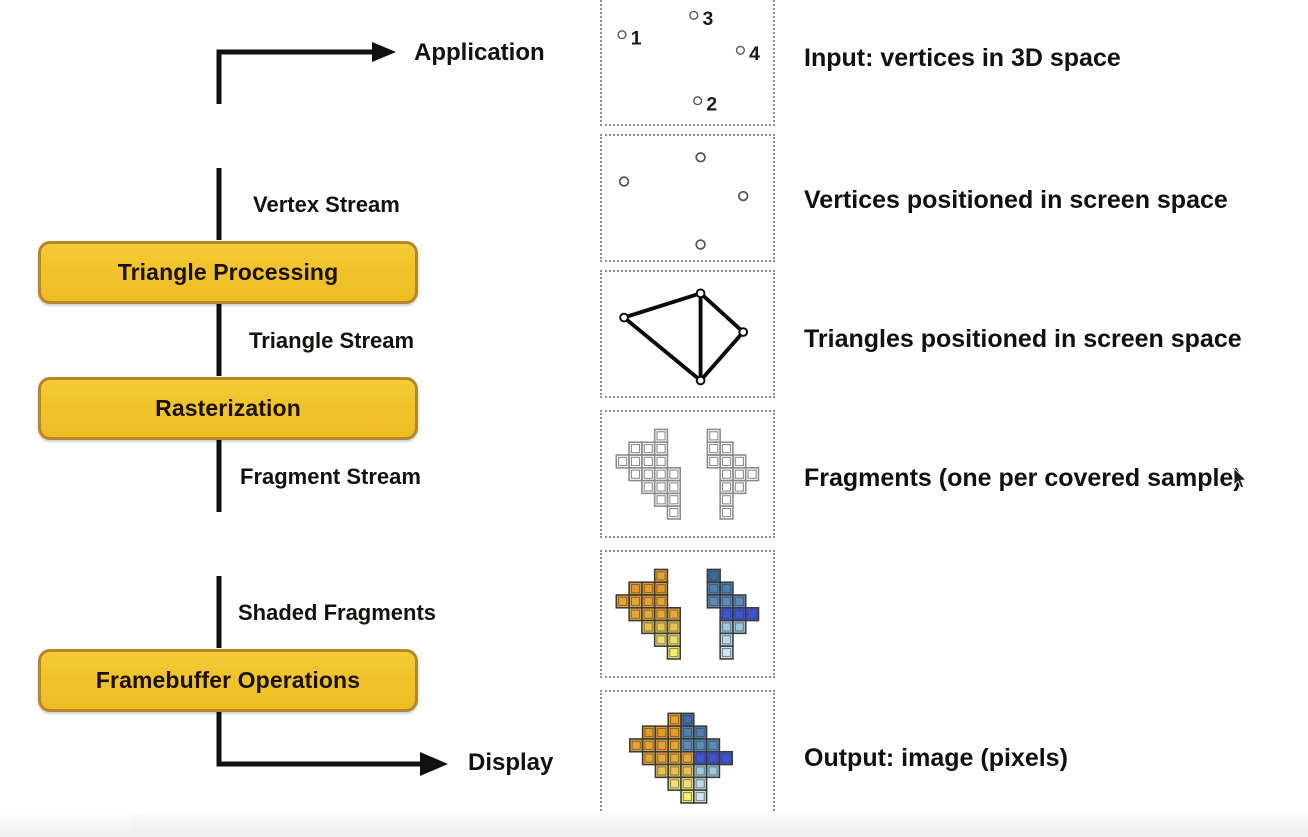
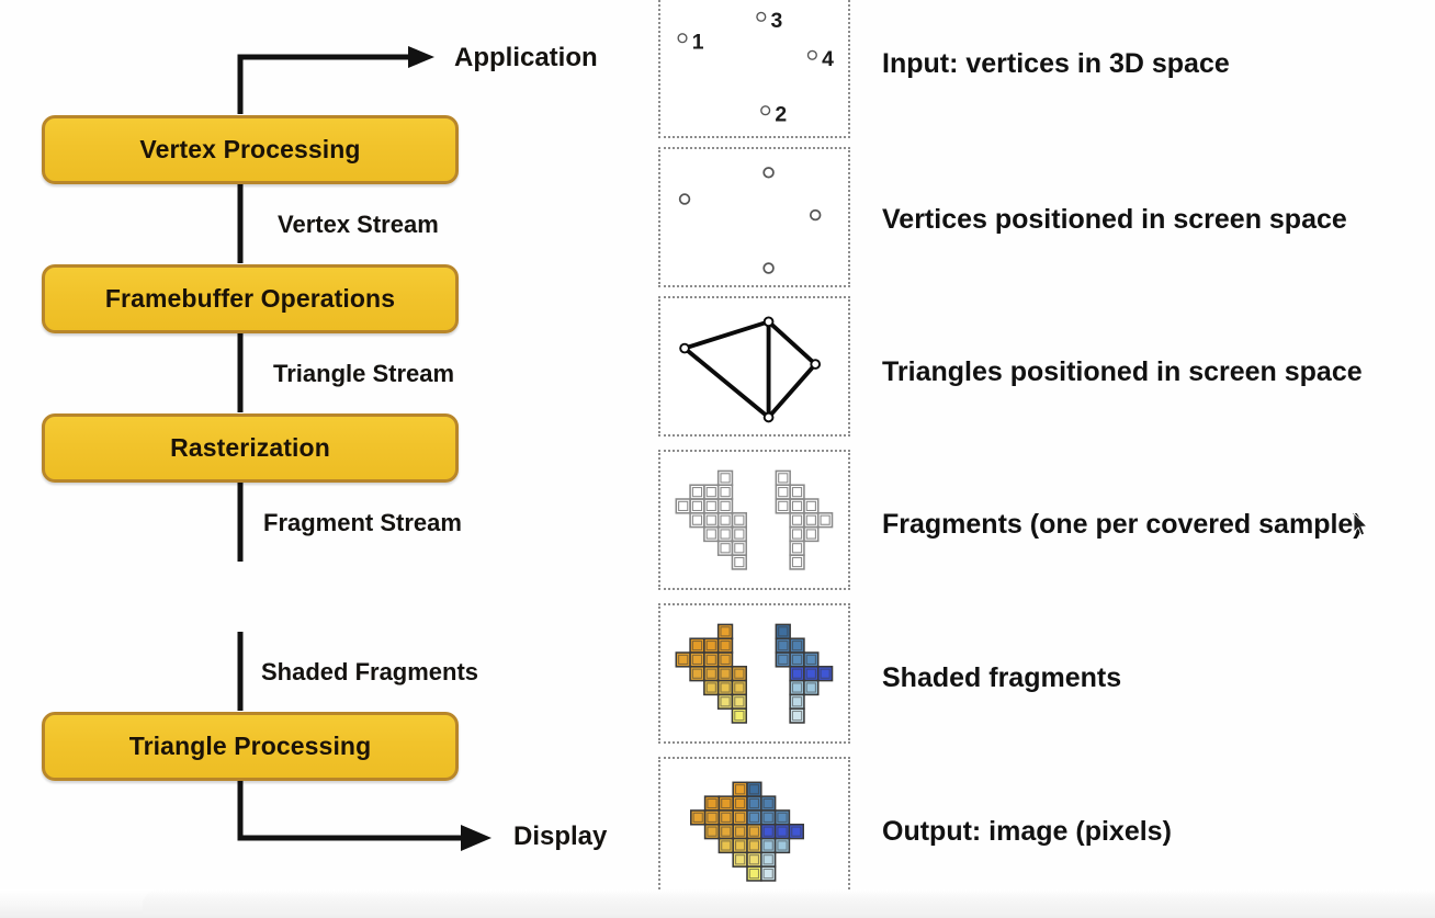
  Application
+ Vertex Processing
  Vertex Stream
- Triangle Processing
+ Framebuffer Operations
  Triangle Stream
  Rasterization
  Fragment Stream
  Shaded Fragments
- Framebuffer Operations
+ Triangle Processing
  Display
  1
  2
  3
  4
  Input: vertices in 3D space
  Vertices positioned in screen space
  Triangles positioned in screen space
  Fragments (one per covered sample
+ Shaded fragments
  Output: image (pixels)
